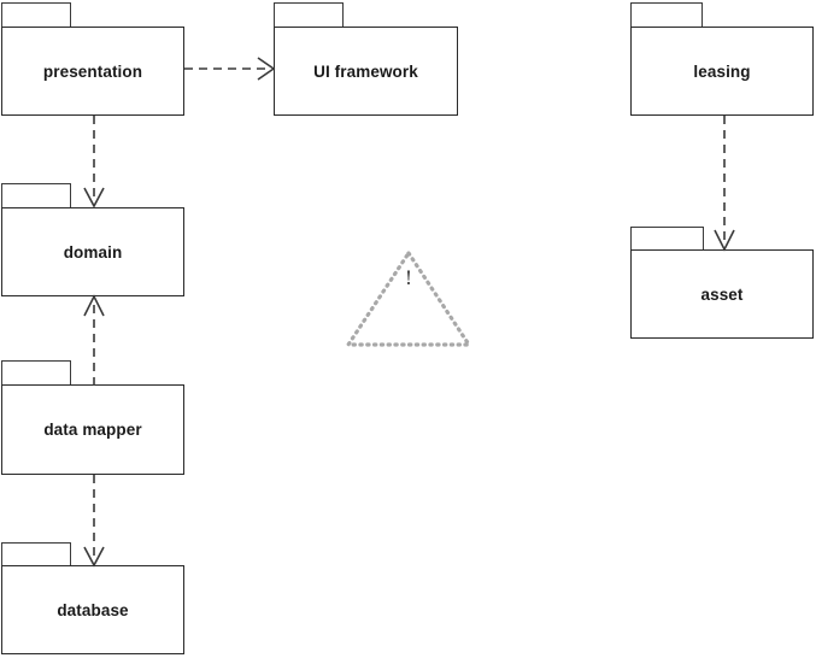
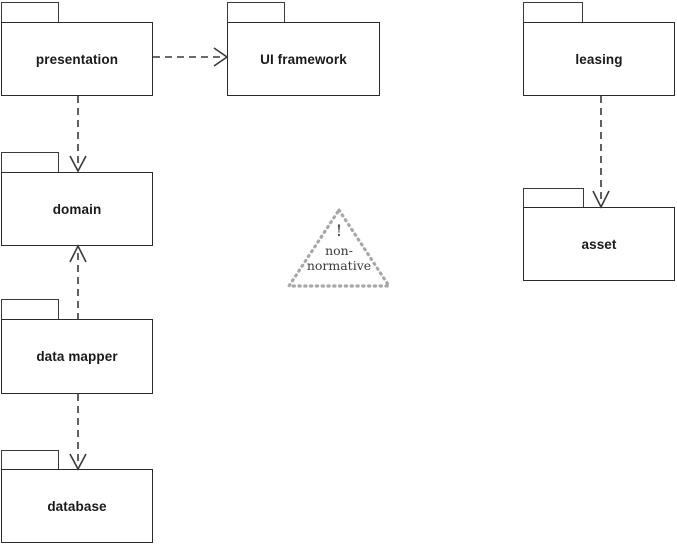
  presentation
  UI framework
  domain
  data mapper
  database
  leasing
  asset
  !
+ non-
+ normative
